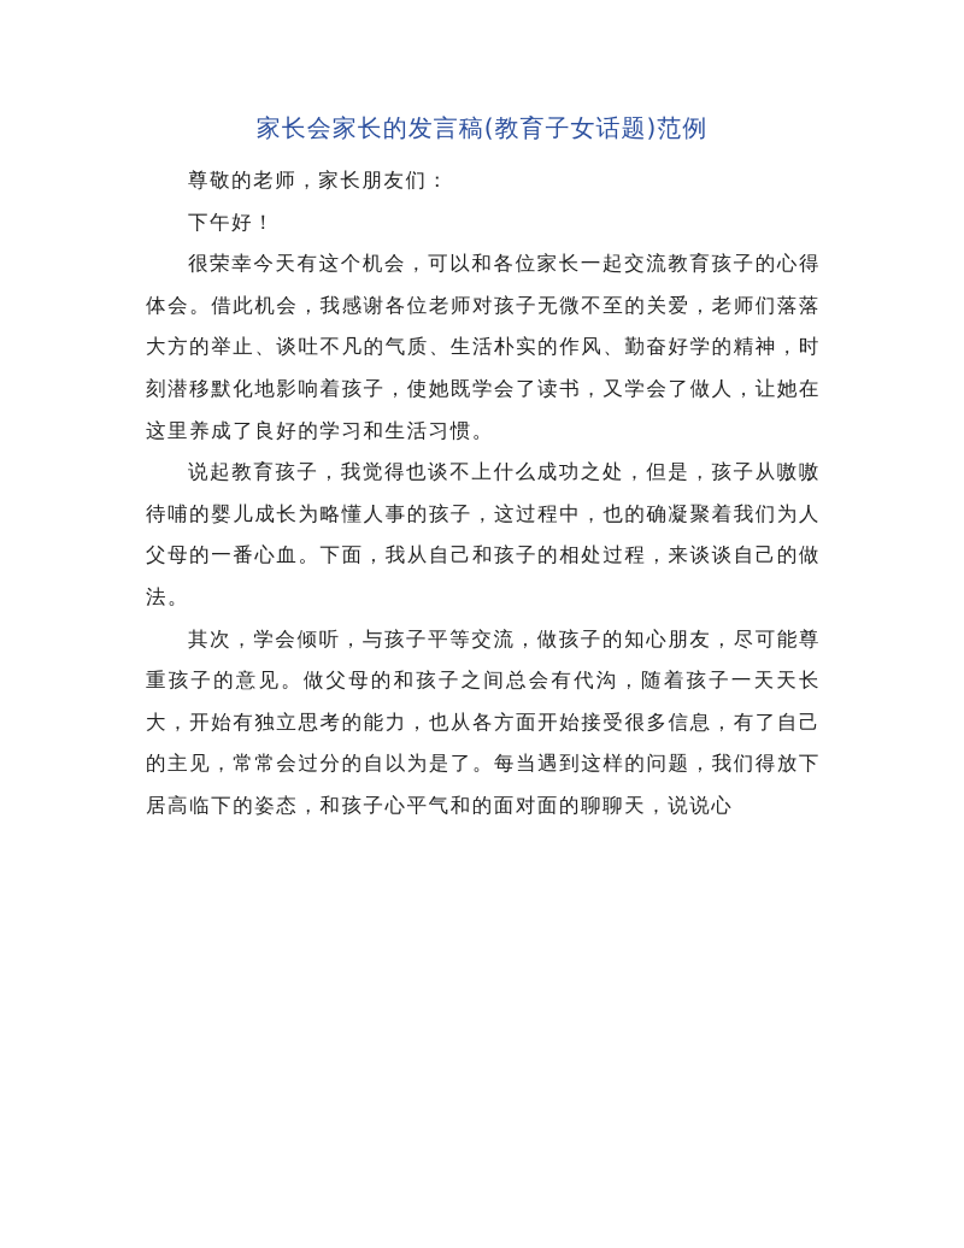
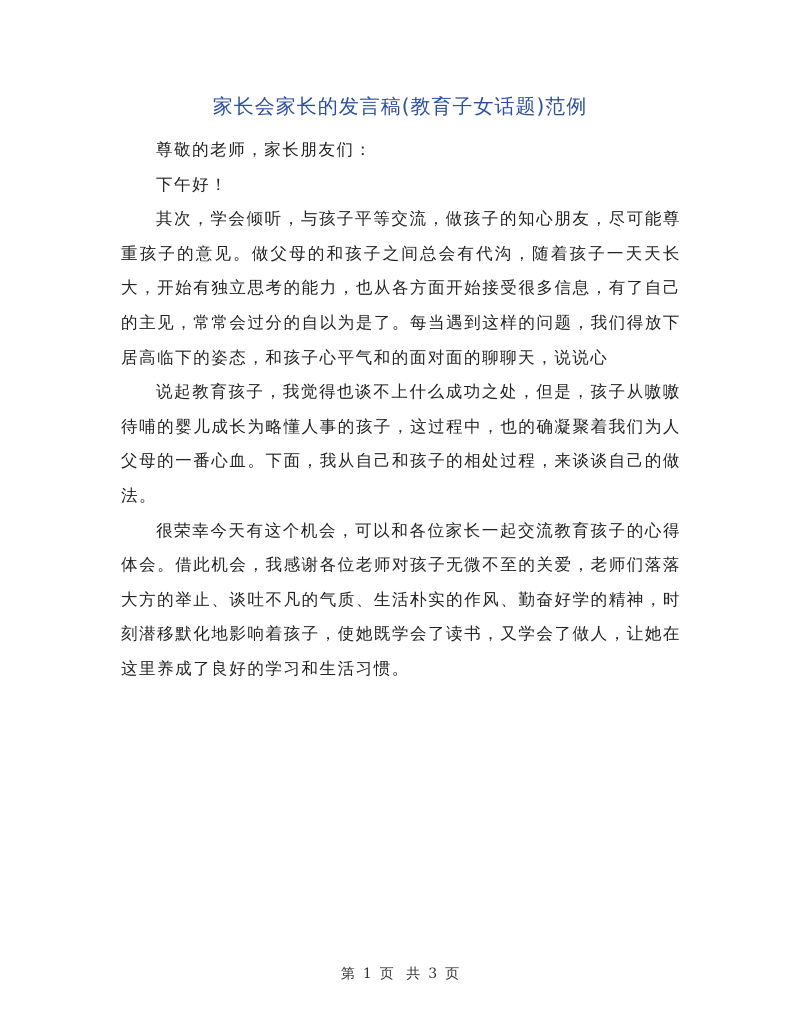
  家长会家长的发言稿(教育子女话题)范例
  尊敬的老师，家长朋友们：
  下午好！
- 很荣幸今天有这个机会，可以和各位家长一起交流教育孩子的心得体会。借此机会，我感谢各位老师对孩子无微不至的关爱，老师们落落大方的举止、谈吐不凡的气质、生活朴实的作风、勤奋好学的精神，时刻潜移默化地影响着孩子，使她既学会了读书，又学会了做人，让她在这里养成了良好的学习和生活习惯。
+ 其次，学会倾听，与孩子平等交流，做孩子的知心朋友，尽可能尊重孩子的意见。做父母的和孩子之间总会有代沟，随着孩子一天天长大，开始有独立思考的能力，也从各方面开始接受很多信息，有了自己的主见，常常会过分的自以为是了。每当遇到这样的问题，我们得放下居高临下的姿态，和孩子心平气和的面对面的聊聊天，说说心
  说起教育孩子，我觉得也谈不上什么成功之处，但是，孩子从嗷嗷待哺的婴儿成长为略懂人事的孩子，这过程中，也的确凝聚着我们为人父母的一番心血。下面，我从自己和孩子的相处过程，来谈谈自己的做法。
- 其次，学会倾听，与孩子平等交流，做孩子的知心朋友，尽可能尊重孩子的意见。做父母的和孩子之间总会有代沟，随着孩子一天天长大，开始有独立思考的能力，也从各方面开始接受很多信息，有了自己的主见，常常会过分的自以为是了。每当遇到这样的问题，我们得放下居高临下的姿态，和孩子心平气和的面对面的聊聊天，说说心
+ 很荣幸今天有这个机会，可以和各位家长一起交流教育孩子的心得体会。借此机会，我感谢各位老师对孩子无微不至的关爱，老师们落落大方的举止、谈吐不凡的气质、生活朴实的作风、勤奋好学的精神，时刻潜移默化地影响着孩子，使她既学会了读书，又学会了做人，让她在这里养成了良好的学习和生活习惯。
+ 第 1 页 共 3 页
